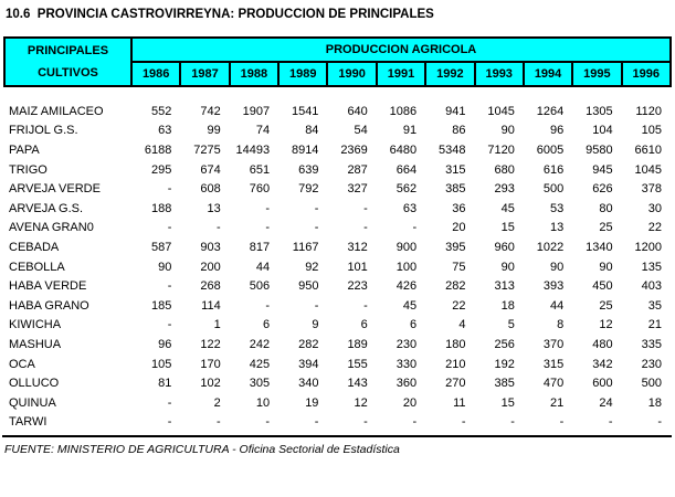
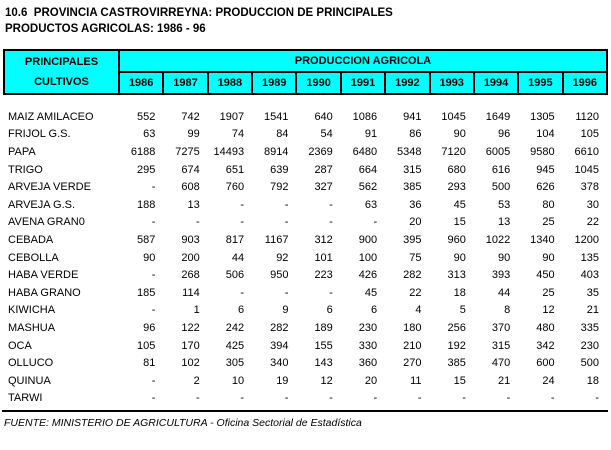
  10.6 PROVINCIA CASTROVIRREYNA: PRODUCCION DE PRINCIPALES
+ PRODUCTOS AGRICOLAS: 1986 - 96
  PRINCIPALES CULTIVOS	PRODUCCION AGRICOLA
  1986	1987	1988	1989	1990	1991	1992	1993	1994	1995	1996
- MAIZ AMILACEO	552	742	1907	1541	640	1086	941	1045	1264	1305	1120
+ MAIZ AMILACEO	552	742	1907	1541	640	1086	941	1045	1649	1305	1120
  FRIJOL G.S.	63	99	74	84	54	91	86	90	96	104	105
  PAPA	6188	7275	14493	8914	2369	6480	5348	7120	6005	9580	6610
  TRIGO	295	674	651	639	287	664	315	680	616	945	1045
  ARVEJA VERDE	-	608	760	792	327	562	385	293	500	626	378
  ARVEJA G.S.	188	13	-	-	-	63	36	45	53	80	30
  AVENA GRAN0	-	-	-	-	-	-	20	15	13	25	22
  CEBADA	587	903	817	1167	312	900	395	960	1022	1340	1200
  CEBOLLA	90	200	44	92	101	100	75	90	90	90	135
  HABA VERDE	-	268	506	950	223	426	282	313	393	450	403
  HABA GRANO	185	114	-	-	-	45	22	18	44	25	35
  KIWICHA	-	1	6	9	6	6	4	5	8	12	21
  MASHUA	96	122	242	282	189	230	180	256	370	480	335
  OCA	105	170	425	394	155	330	210	192	315	342	230
  OLLUCO	81	102	305	340	143	360	270	385	470	600	500
  QUINUA	-	2	10	19	12	20	11	15	21	24	18
  TARWI	-	-	-	-	-	-	-	-	-	-	-
  FUENTE: MINISTERIO DE AGRICULTURA - Oficina Sectorial de Estadística
